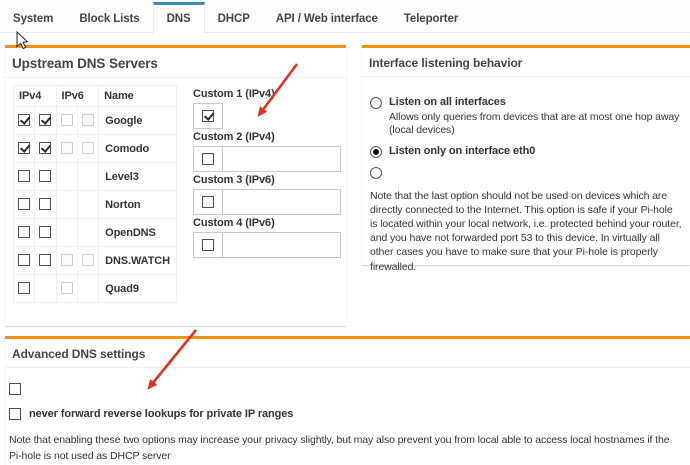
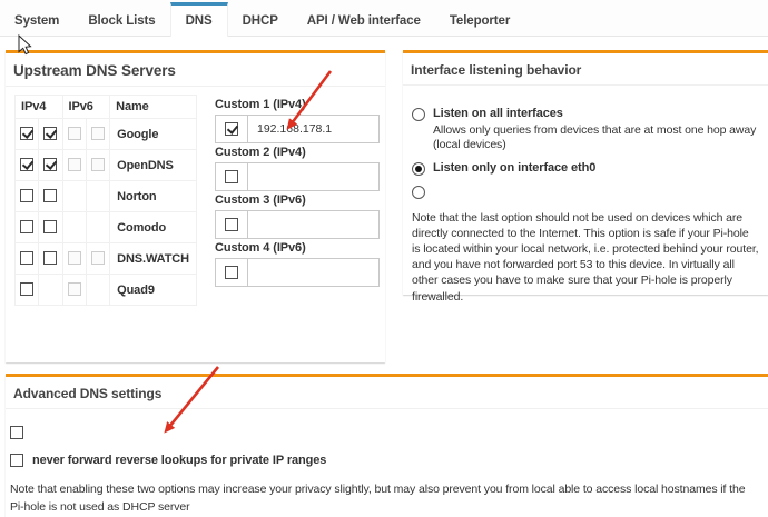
  System
  Block Lists
  DNS
  DHCP
  API / Web interface
  Teleporter
  Upstream DNS Servers
  IPv4	IPv6	Name
  				Google
- 				Comodo
+ 				OpenDNS
- 				Level3
  				Norton
- 				OpenDNS
+ 				Comodo
  				DNS.WATCH
  				Quad9
  Custom 1 (IPv4)
+ 192.168.178.1
  Custom 2 (IPv4)
  Custom 3 (IPv6)
  Custom 4 (IPv6)
  Interface listening behavior
  Listen on all interfaces
  Allows only queries from devices that are at most one hop away (local devices)
  Listen only on interface eth0
  Note that the last option should not be used on devices which are directly connected to the Internet. This option is safe if your Pi-hole is located within your local network, i.e. protected behind your router, and you have not forwarded port 53 to this device. In virtually all other cases you have to make sure that your Pi-hole is properly firewalled.
  Advanced DNS settings
  never forward reverse lookups for private IP ranges
  Note that enabling these two options may increase your privacy slightly, but may also prevent you from local able to access local hostnames if the Pi-hole is not used as DHCP server
